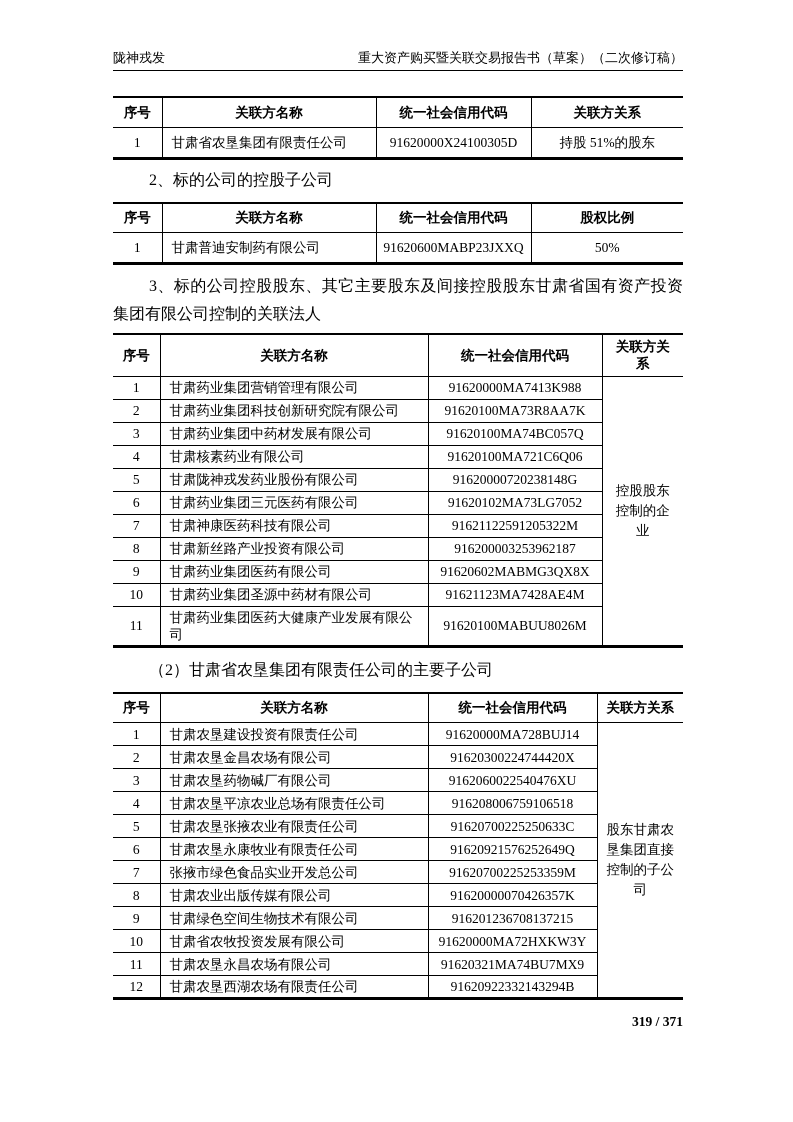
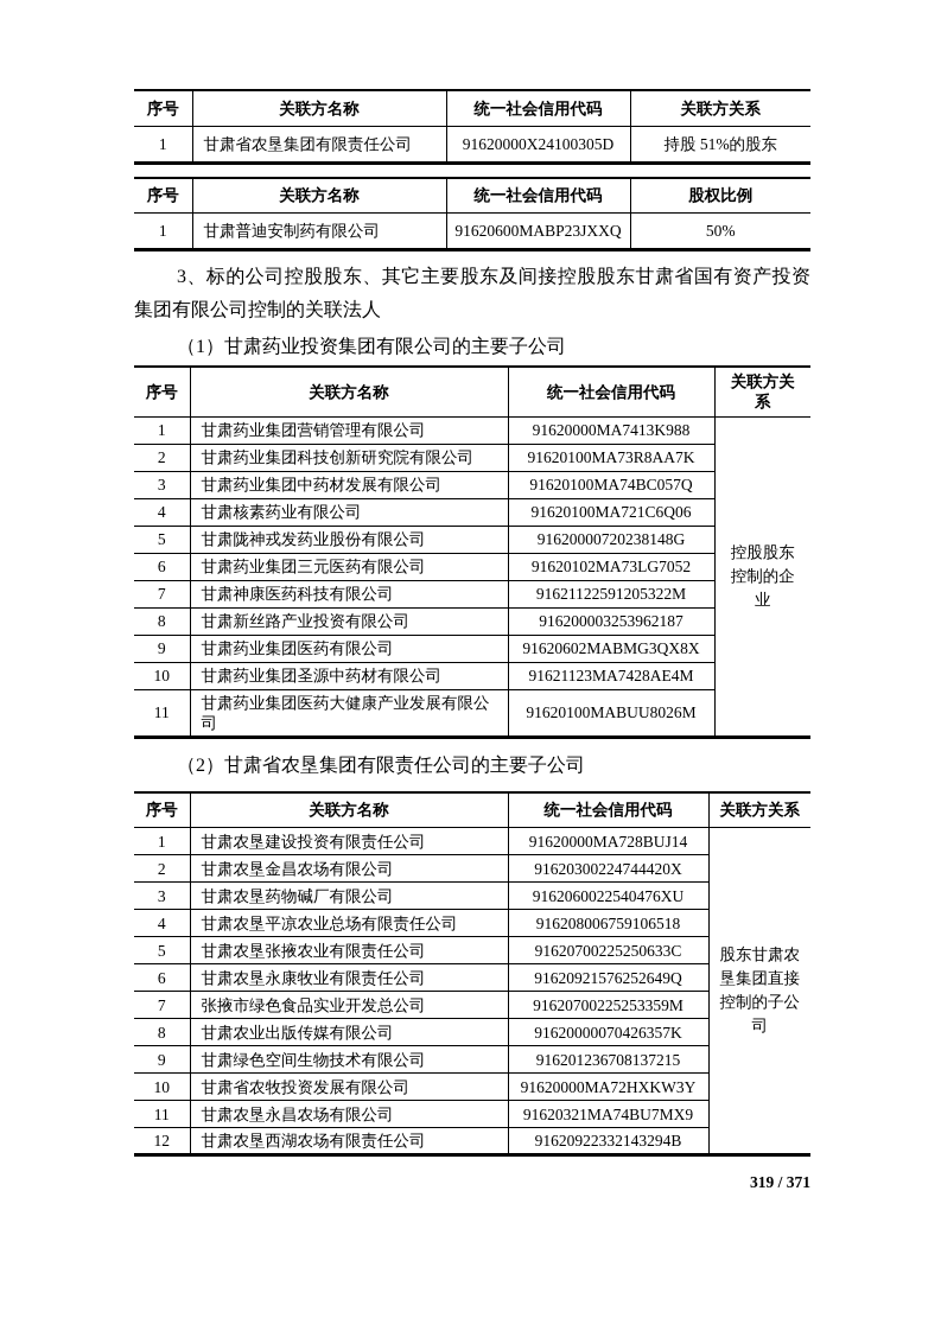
- 陇神戎发
- 重大资产购买暨关联交易报告书（草案）（二次修订稿）
  序号	关联方名称	统一社会信用代码	关联方关系
  1	甘肃省农垦集团有限责任公司	91620000X24100305D	持股 51%的股东
- 2、标的公司的控股子公司
  序号	关联方名称	统一社会信用代码	股权比例
  1	甘肃普迪安制药有限公司	91620600MABP23JXXQ	50%
  3、标的公司控股股东、其它主要股东及间接控股股东甘肃省国有资产投资集团有限公司控制的关联法人
+ （1）甘肃药业投资集团有限公司的主要子公司
  序号	关联方名称	统一社会信用代码	关联方关系
  1	甘肃药业集团营销管理有限公司	91620000MA7413K988	控股股东控制的企业
  2	甘肃药业集团科技创新研究院有限公司	91620100MA73R8AA7K
  3	甘肃药业集团中药材发展有限公司	91620100MA74BC057Q
  4	甘肃核素药业有限公司	91620100MA721C6Q06
  5	甘肃陇神戎发药业股份有限公司	91620000720238148G
  6	甘肃药业集团三元医药有限公司	91620102MA73LG7052
  7	甘肃神康医药科技有限公司	91621122591205322M
  8	甘肃新丝路产业投资有限公司	916200003253962187
  9	甘肃药业集团医药有限公司	91620602MABMG3QX8X
  10	甘肃药业集团圣源中药材有限公司	91621123MA7428AE4M
  11	甘肃药业集团医药大健康产业发展有限公司	91620100MABUU8026M
  （2）甘肃省农垦集团有限责任公司的主要子公司
  序号	关联方名称	统一社会信用代码	关联方关系
  1	甘肃农垦建设投资有限责任公司	91620000MA728BUJ14	股东甘肃农垦集团直接控制的子公司
  2	甘肃农垦金昌农场有限公司	91620300224744420X
  3	甘肃农垦药物碱厂有限公司	9162060022540476XU
  4	甘肃农垦平凉农业总场有限责任公司	916208006759106518
  5	甘肃农垦张掖农业有限责任公司	91620700225250633C
  6	甘肃农垦永康牧业有限责任公司	91620921576252649Q
  7	张掖市绿色食品实业开发总公司	91620700225253359M
  8	甘肃农业出版传媒有限公司	91620000070426357K
  9	甘肃绿色空间生物技术有限公司	916201236708137215
  10	甘肃省农牧投资发展有限公司	91620000MA72HXKW3Y
  11	甘肃农垦永昌农场有限公司	91620321MA74BU7MX9
  12	甘肃农垦西湖农场有限责任公司	91620922332143294B
  319 / 371
